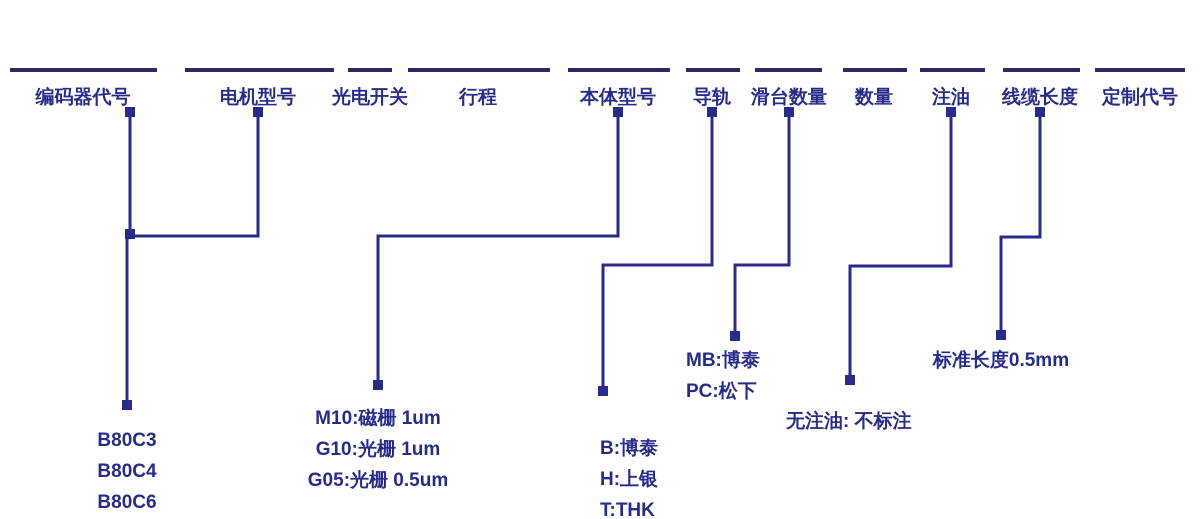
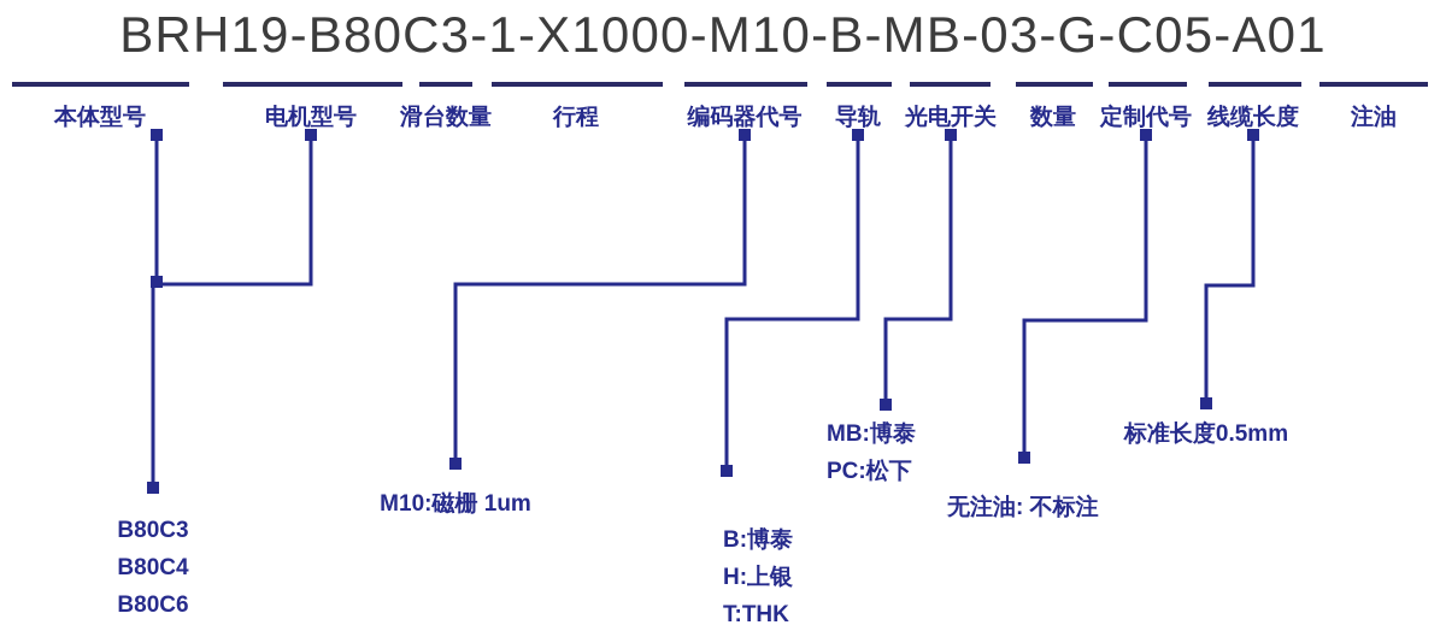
+ BRH19-B80C3-1-X1000-M10-B-MB-03-G-C05-A01
- 编码器代号
+ 本体型号
  电机型号
- 光电开关
+ 滑台数量
  行程
- 本体型号
+ 编码器代号
  导轨
- 滑台数量
+ 光电开关
  数量
- 注油
+ 定制代号
  线缆长度
- 定制代号
+ 注油
  B80C3
  B80C4
  B80C6
  M10:磁栅 1um
- G10:光栅 1um
- G05:光栅 0.5um
  B:博泰
  H:上银
  T:THK
  MB:博泰
  PC:松下
  无注油: 不标注
  标准长度0.5mm
